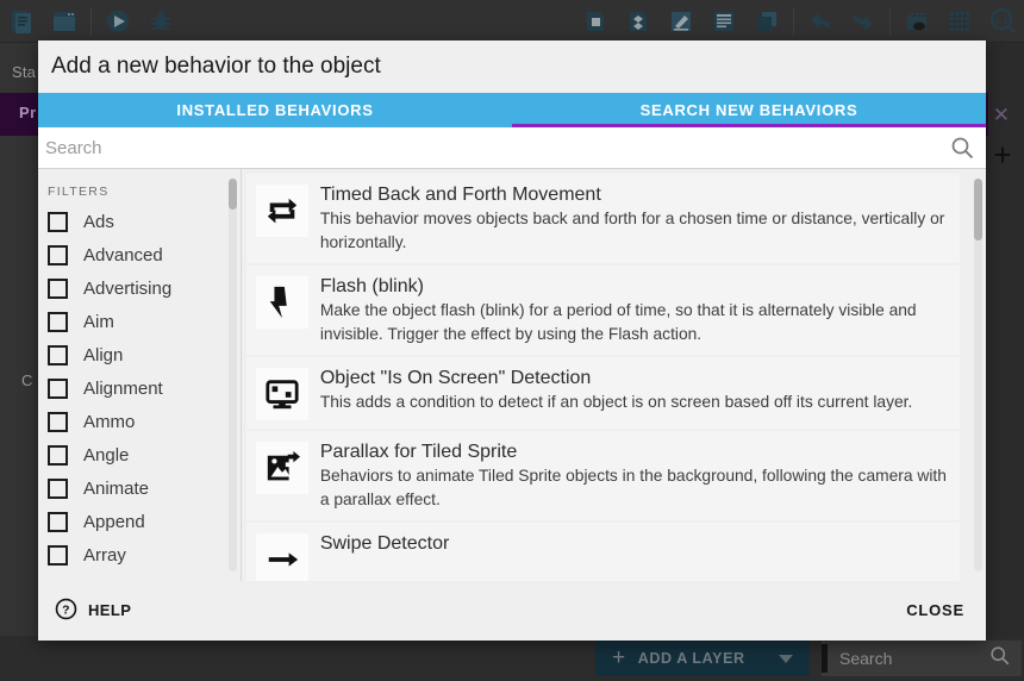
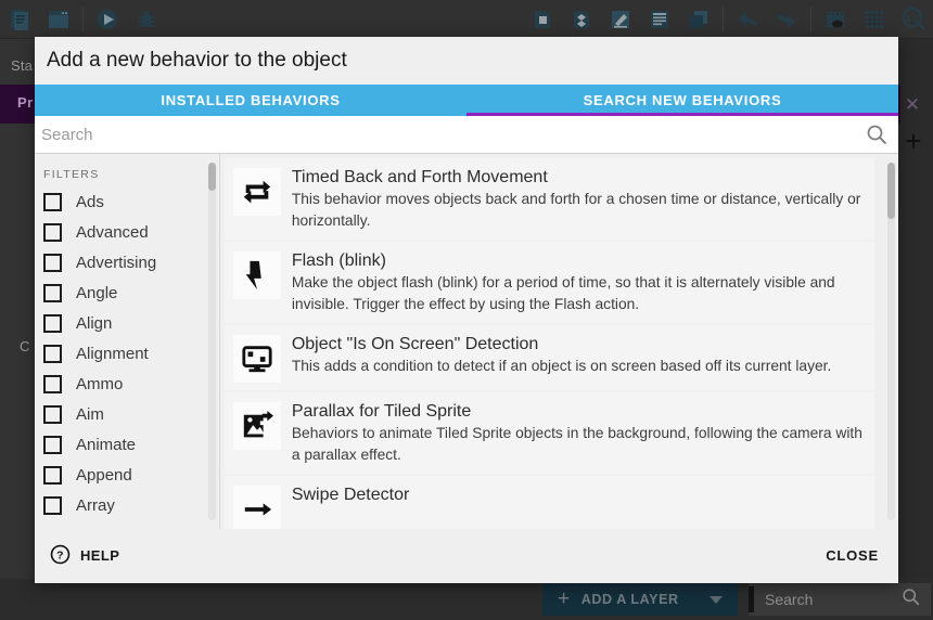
  1:1
  Sta
  Pr
  ✕
  C
  +
  +
  ADD A LAYER
  Search
  Add a new behavior to the object
  INSTALLED BEHAVIORS
  SEARCH NEW BEHAVIORS
  Search
  FILTERS
  Ads
  Advanced
  Advertising
- Aim
+ Angle
  Align
  Alignment
  Ammo
- Angle
+ Aim
  Animate
  Append
  Array
  Timed Back and Forth Movement
  This behavior moves objects back and forth for a chosen time or distance, vertically or horizontally.
  Flash (blink)
  Make the object flash (blink) for a period of time, so that it is alternately visible and invisible. Trigger the effect by using the Flash action.
  Object "Is On Screen" Detection
  This adds a condition to detect if an object is on screen based off its current layer.
  Parallax for Tiled Sprite
  Behaviors to animate Tiled Sprite objects in the background, following the camera with a parallax effect.
  Swipe Detector
  ?
  HELP
  CLOSE
